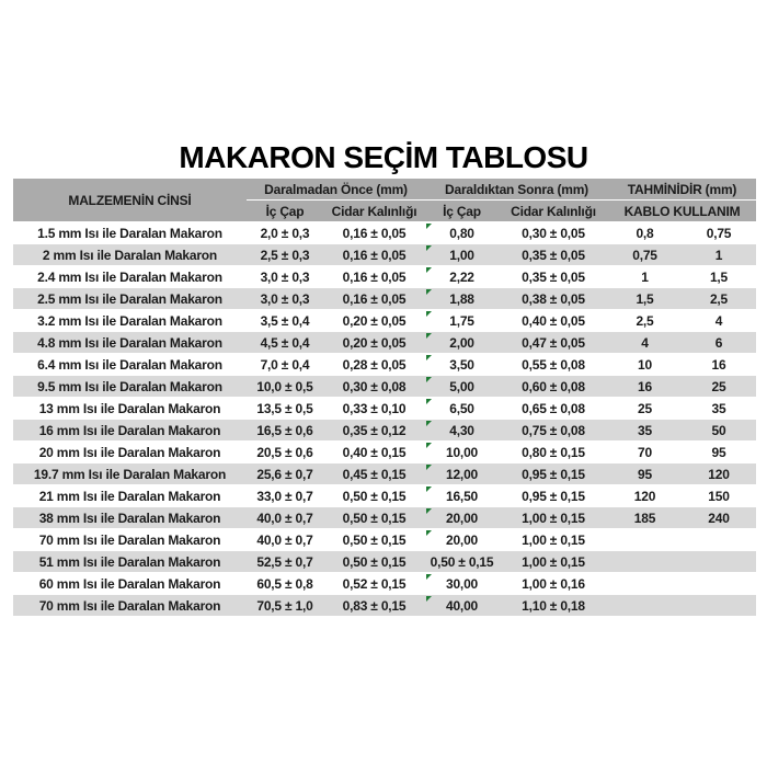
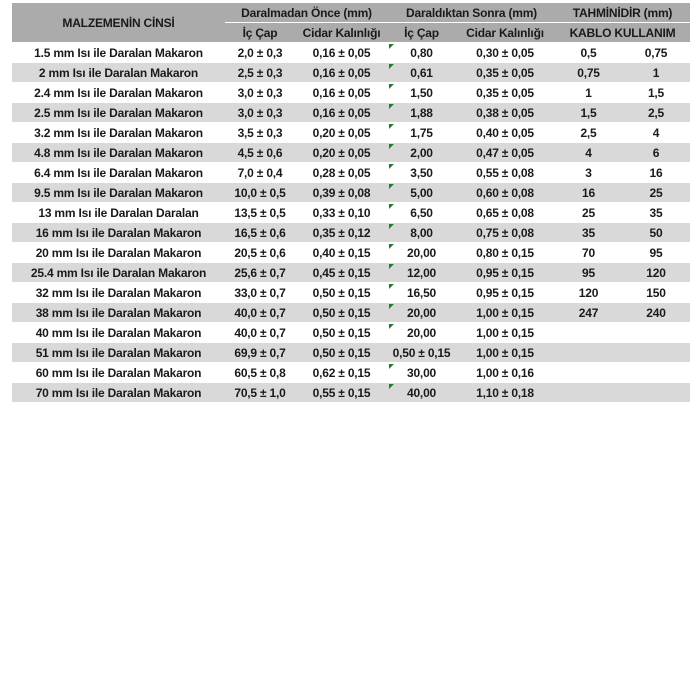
- MAKARON SEÇİM TABLOSU
  MALZEMENİN CİNSİ	Daralmadan Önce (mm)	Daraldıktan Sonra (mm)	TAHMİNİDİR (mm)
  İç Çap	Cidar Kalınlığı	İç Çap	Cidar Kalınlığı	KABLO KULLANIM
- 1.5 mm Isı ile Daralan Makaron	2,0 ± 0,3	0,16 ± 0,05	0,80	0,30 ± 0,05	0,8	0,75
+ 1.5 mm Isı ile Daralan Makaron	2,0 ± 0,3	0,16 ± 0,05	0,80	0,30 ± 0,05	0,5	0,75
- 2 mm Isı ile Daralan Makaron	2,5 ± 0,3	0,16 ± 0,05	1,00	0,35 ± 0,05	0,75	1
+ 2 mm Isı ile Daralan Makaron	2,5 ± 0,3	0,16 ± 0,05	0,61	0,35 ± 0,05	0,75	1
- 2.4 mm Isı ile Daralan Makaron	3,0 ± 0,3	0,16 ± 0,05	2,22	0,35 ± 0,05	1	1,5
+ 2.4 mm Isı ile Daralan Makaron	3,0 ± 0,3	0,16 ± 0,05	1,50	0,35 ± 0,05	1	1,5
  2.5 mm Isı ile Daralan Makaron	3,0 ± 0,3	0,16 ± 0,05	1,88	0,38 ± 0,05	1,5	2,5
- 3.2 mm Isı ile Daralan Makaron	3,5 ± 0,4	0,20 ± 0,05	1,75	0,40 ± 0,05	2,5	4
+ 3.2 mm Isı ile Daralan Makaron	3,5 ± 0,3	0,20 ± 0,05	1,75	0,40 ± 0,05	2,5	4
- 4.8 mm Isı ile Daralan Makaron	4,5 ± 0,4	0,20 ± 0,05	2,00	0,47 ± 0,05	4	6
+ 4.8 mm Isı ile Daralan Makaron	4,5 ± 0,6	0,20 ± 0,05	2,00	0,47 ± 0,05	4	6
- 6.4 mm Isı ile Daralan Makaron	7,0 ± 0,4	0,28 ± 0,05	3,50	0,55 ± 0,08	10	16
+ 6.4 mm Isı ile Daralan Makaron	7,0 ± 0,4	0,28 ± 0,05	3,50	0,55 ± 0,08	3	16
- 9.5 mm Isı ile Daralan Makaron	10,0 ± 0,5	0,30 ± 0,08	5,00	0,60 ± 0,08	16	25
+ 9.5 mm Isı ile Daralan Makaron	10,0 ± 0,5	0,39 ± 0,08	5,00	0,60 ± 0,08	16	25
- 13 mm Isı ile Daralan Makaron	13,5 ± 0,5	0,33 ± 0,10	6,50	0,65 ± 0,08	25	35
+ 13 mm Isı ile Daralan Daralan	13,5 ± 0,5	0,33 ± 0,10	6,50	0,65 ± 0,08	25	35
- 16 mm Isı ile Daralan Makaron	16,5 ± 0,6	0,35 ± 0,12	4,30	0,75 ± 0,08	35	50
+ 16 mm Isı ile Daralan Makaron	16,5 ± 0,6	0,35 ± 0,12	8,00	0,75 ± 0,08	35	50
- 20 mm Isı ile Daralan Makaron	20,5 ± 0,6	0,40 ± 0,15	10,00	0,80 ± 0,15	70	95
+ 20 mm Isı ile Daralan Makaron	20,5 ± 0,6	0,40 ± 0,15	20,00	0,80 ± 0,15	70	95
- 19.7 mm Isı ile Daralan Makaron	25,6 ± 0,7	0,45 ± 0,15	12,00	0,95 ± 0,15	95	120
+ 25.4 mm Isı ile Daralan Makaron	25,6 ± 0,7	0,45 ± 0,15	12,00	0,95 ± 0,15	95	120
- 21 mm Isı ile Daralan Makaron	33,0 ± 0,7	0,50 ± 0,15	16,50	0,95 ± 0,15	120	150
+ 32 mm Isı ile Daralan Makaron	33,0 ± 0,7	0,50 ± 0,15	16,50	0,95 ± 0,15	120	150
- 38 mm Isı ile Daralan Makaron	40,0 ± 0,7	0,50 ± 0,15	20,00	1,00 ± 0,15	185	240
+ 38 mm Isı ile Daralan Makaron	40,0 ± 0,7	0,50 ± 0,15	20,00	1,00 ± 0,15	247	240
- 70 mm Isı ile Daralan Makaron	40,0 ± 0,7	0,50 ± 0,15	20,00	1,00 ± 0,15
+ 40 mm Isı ile Daralan Makaron	40,0 ± 0,7	0,50 ± 0,15	20,00	1,00 ± 0,15
- 51 mm Isı ile Daralan Makaron	52,5 ± 0,7	0,50 ± 0,15	0,50 ± 0,15	1,00 ± 0,15
+ 51 mm Isı ile Daralan Makaron	69,9 ± 0,7	0,50 ± 0,15	0,50 ± 0,15	1,00 ± 0,15
- 60 mm Isı ile Daralan Makaron	60,5 ± 0,8	0,52 ± 0,15	30,00	1,00 ± 0,16
+ 60 mm Isı ile Daralan Makaron	60,5 ± 0,8	0,62 ± 0,15	30,00	1,00 ± 0,16
- 70 mm Isı ile Daralan Makaron	70,5 ± 1,0	0,83 ± 0,15	40,00	1,10 ± 0,18
+ 70 mm Isı ile Daralan Makaron	70,5 ± 1,0	0,55 ± 0,15	40,00	1,10 ± 0,18
